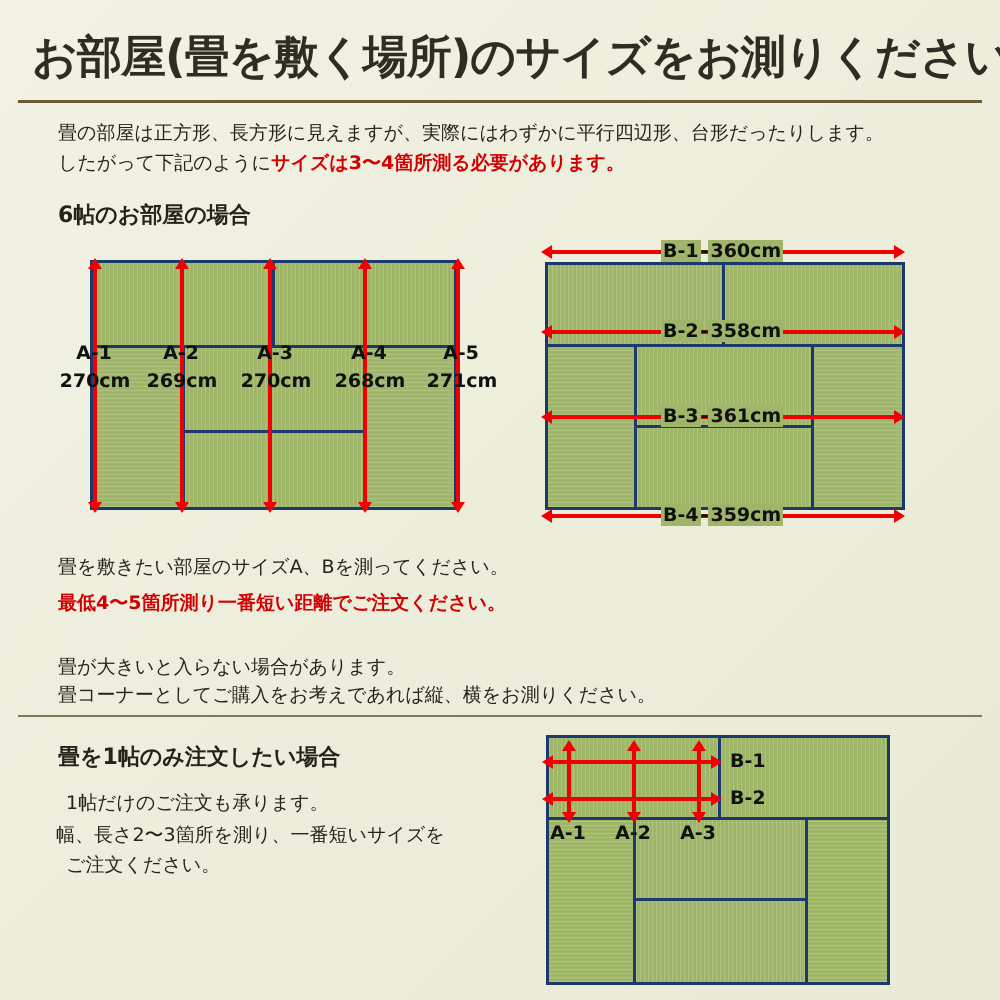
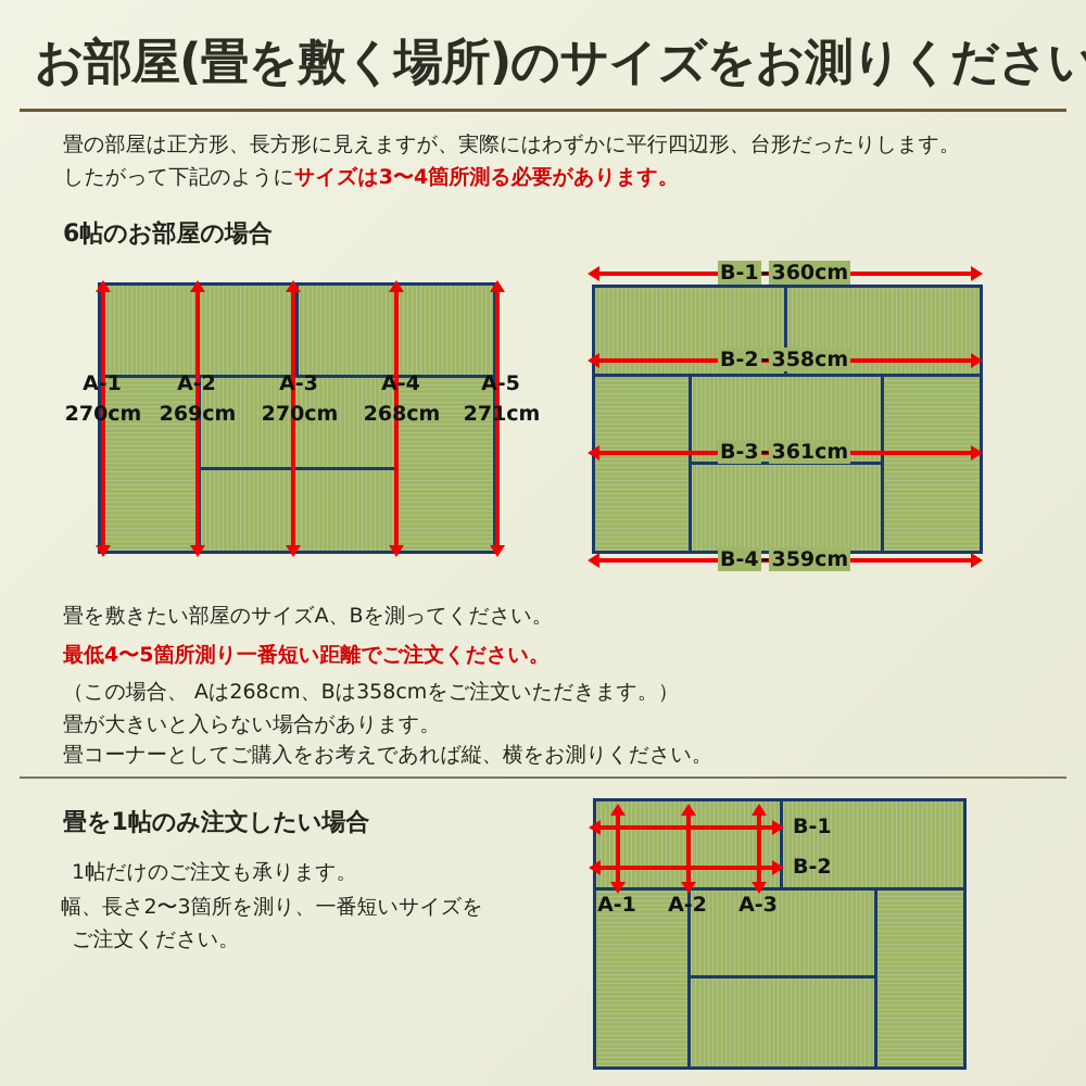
  お部屋(畳を敷く場所)のサイズをお測りください
  畳の部屋は正方形、長方形に見えますが、実際にはわずかに平行四辺形、台形だったりします。
  したがって下記のようにサイズは3〜4箇所測る必要があります。
  6帖のお部屋の場合
  A-1
  270cm
  A-2
  269cm
  A-3
  270cm
  A-4
  268cm
  A-5
  271cm
  B-1-360cm
  B-2-358cm
  B-3-361cm
  B-4-359cm
  畳を敷きたい部屋のサイズA、Bを測ってください。
  最低4〜5箇所測り一番短い距離でご注文ください。
+ （この場合、 Aは268cm、Bは358cmをご注文いただきます。）
  畳が大きいと入らない場合があります。
  畳コーナーとしてご購入をお考えであれば縦、横をお測りください。
  畳を1帖のみ注文したい場合
  1帖だけのご注文も承ります。
  幅、長さ2〜3箇所を測り、一番短いサイズを
  ご注文ください。
  B-1
  B-2
  A-1
  A-2
  A-3
